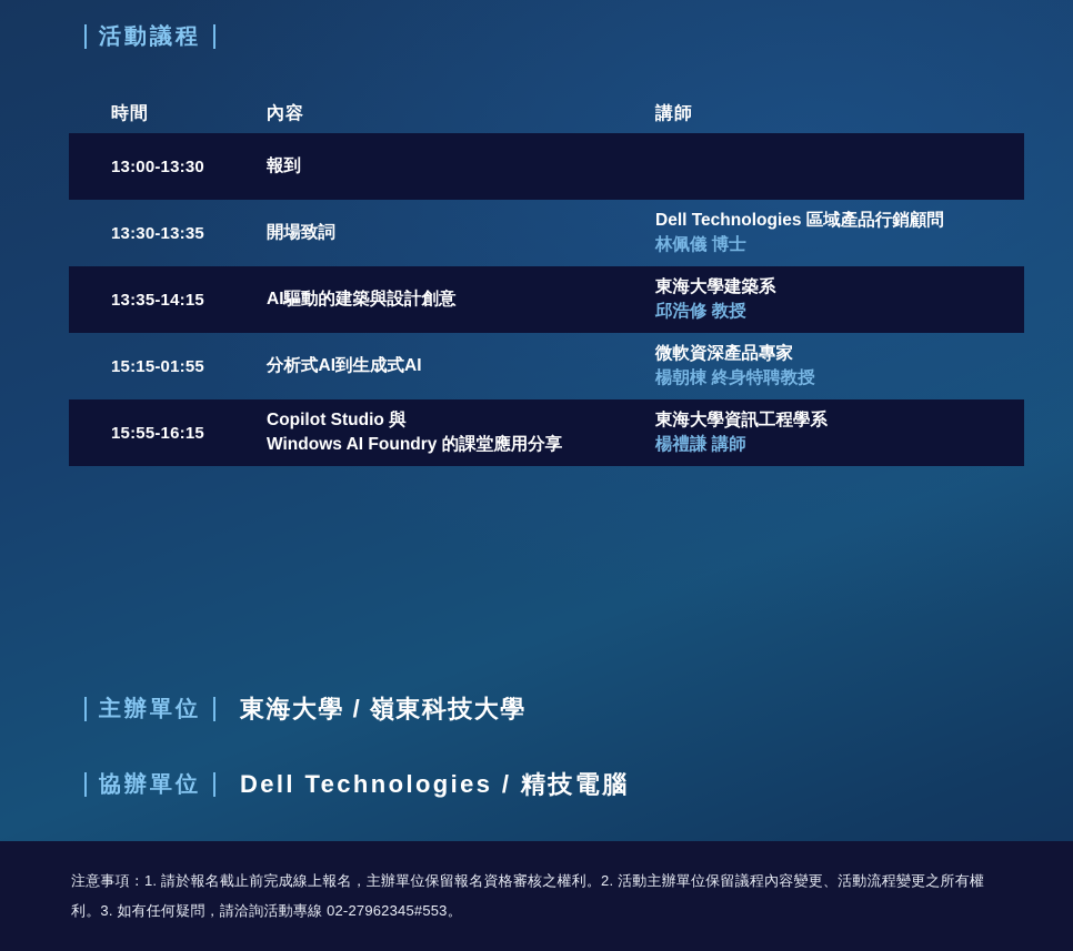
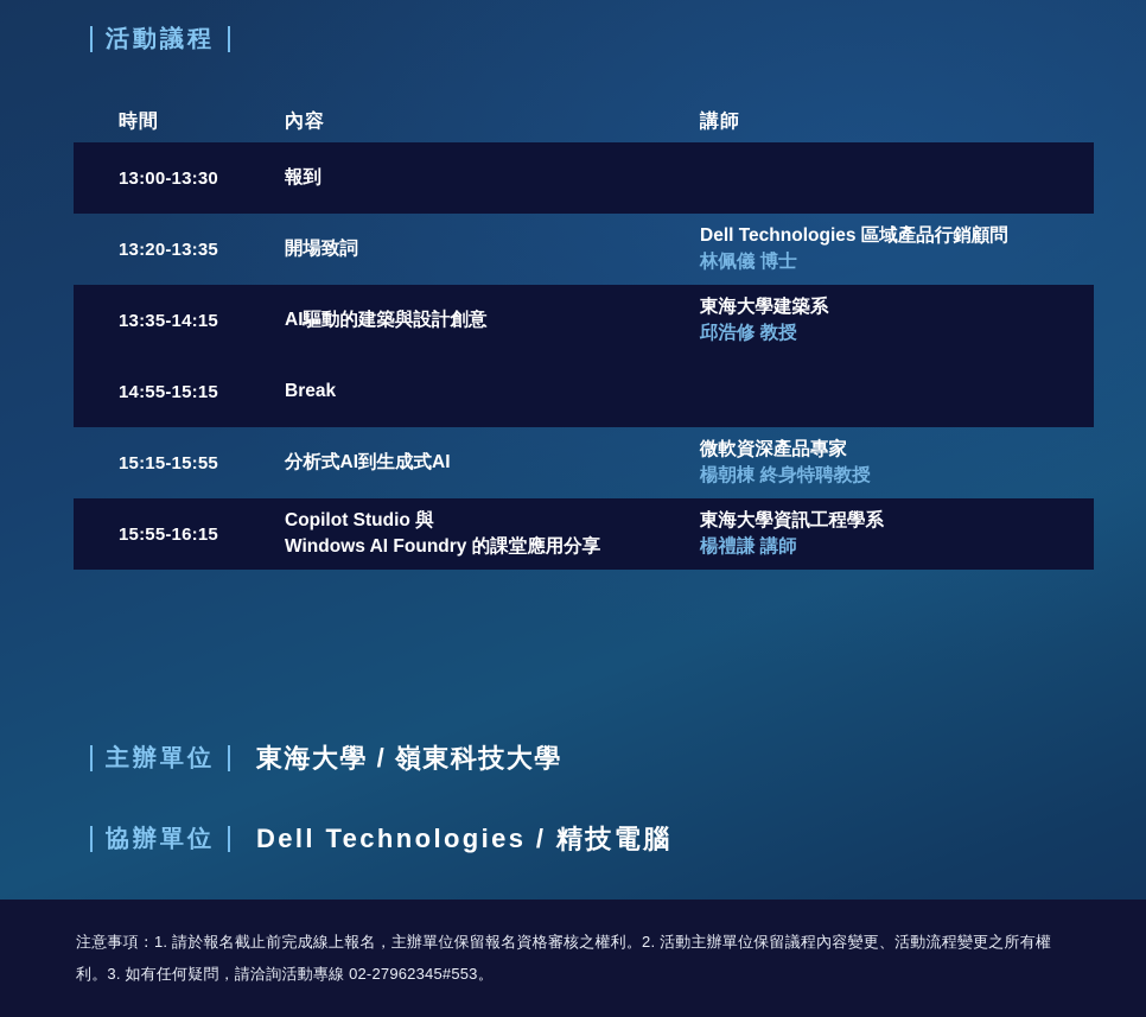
  活動議程
  時間
  內容
  講師
  13:00-13:30
  報到
- 13:30-13:35
+ 13:20-13:35
  開場致詞
  Dell Technologies 區域產品行銷顧問
  林佩儀 博士
  13:35-14:15
  AI驅動的建築與設計創意
  東海大學建築系
  邱浩修 教授
+ 14:55-15:15
+ Break
- 15:15-01:55
+ 15:15-15:55
  分析式AI到生成式AI
  微軟資深產品專家
  楊朝棟 終身特聘教授
  15:55-16:15
  Copilot Studio 與
  Windows AI Foundry 的課堂應用分享
  東海大學資訊工程學系
  楊禮謙 講師
  主辦單位
  東海大學 / 嶺東科技大學
  協辦單位
  Dell Technologies / 精技電腦
  注意事項：1. 請於報名截止前完成線上報名，主辦單位保留報名資格審核之權利。2. 活動主辦單位保留議程內容變更、活動流程變更之所有權利。3. 如有任何疑問，請洽詢活動專線 02-27962345#553。
